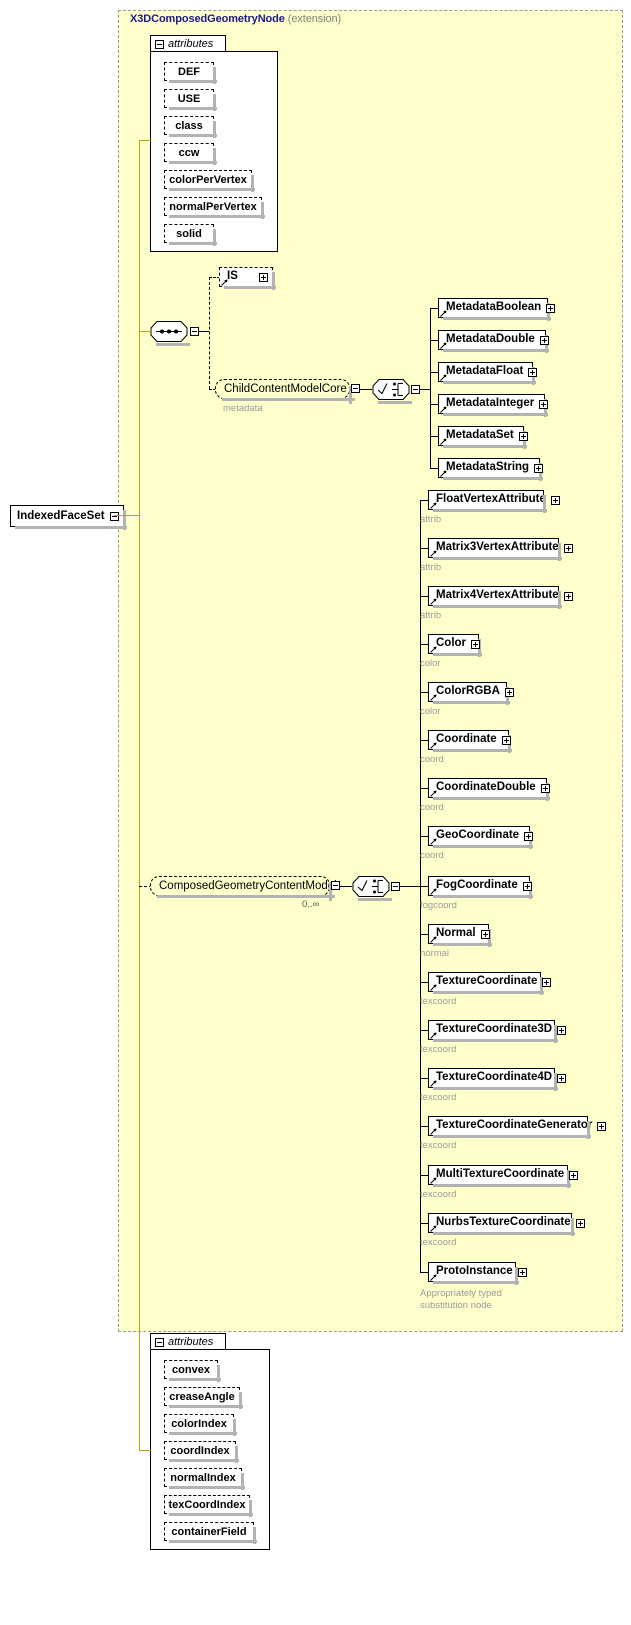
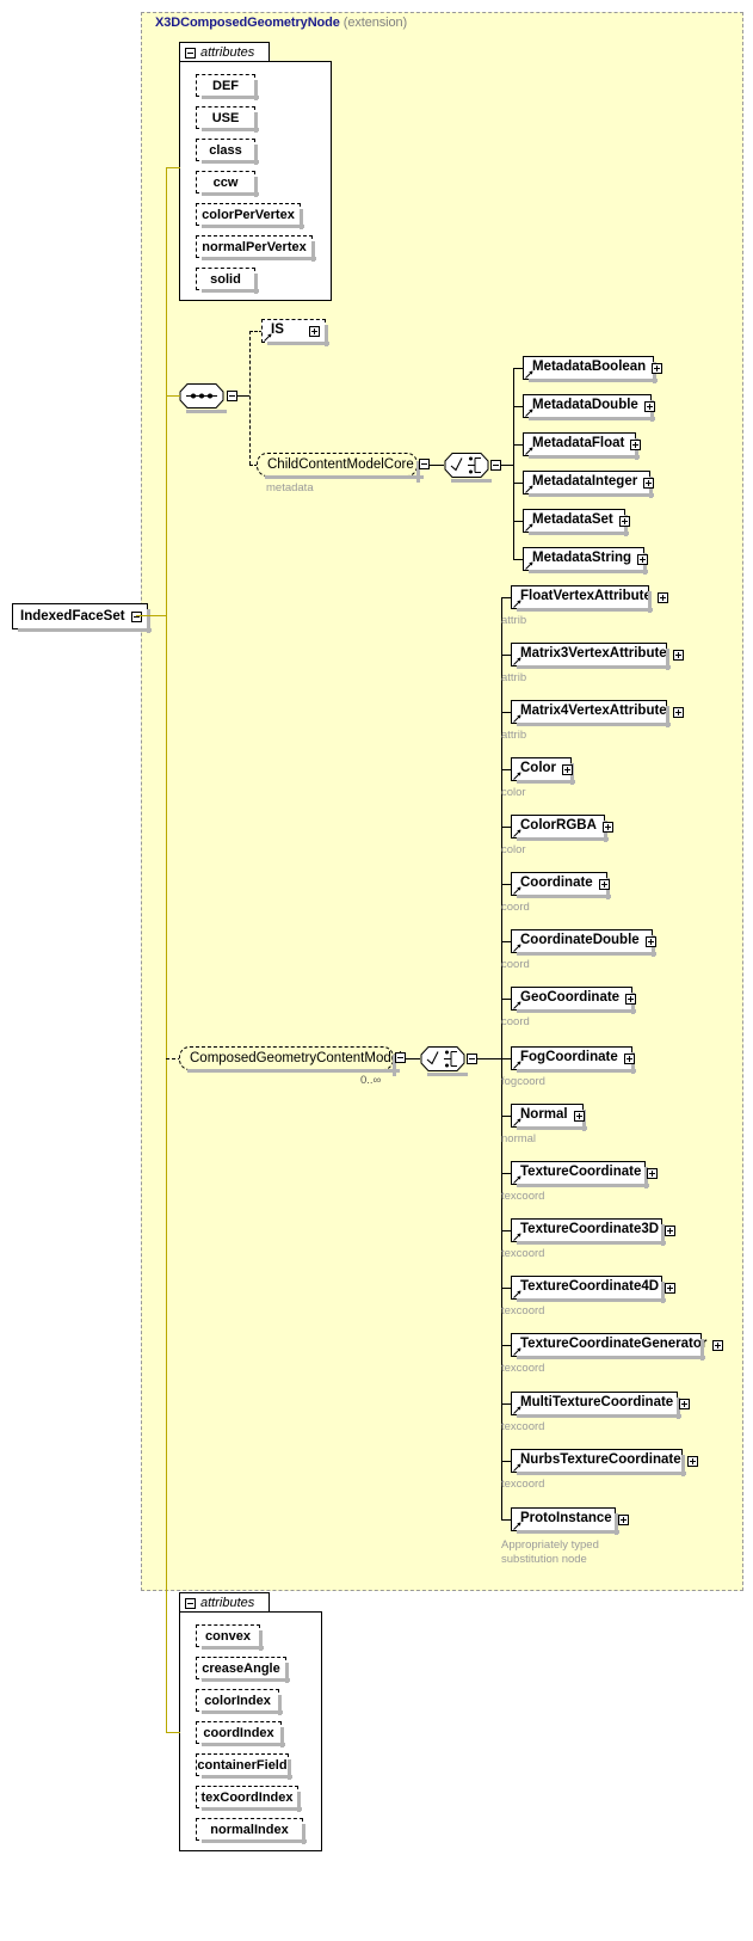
  X3DComposedGeometryNode (extension)
  IndexedFaceSet
  attributes
  DEF
  USE
  class
  ccw
  colorPerVertex
  normalPerVertex
  solid
  IS
  ChildContentModelCore
  metadata
  MetadataBoolean
  MetadataDouble
  MetadataFloat
  MetadataInteger
  MetadataSet
  MetadataString
  ComposedGeometryContentMod
  0..∞
  FloatVertexAttribut
  attrib
  Matrix3VertexAttribute
  attrib
  Matrix4VertexAttribute
  attrib
  Color
  color
  ColorRGBA
  color
  Coordinate
  coord
  CoordinateDouble
  coord
  GeoCoordinate
  coord
  FogCoordinate
  fogcoord
  Normal
  normal
  TextureCoordinate
  texcoord
  TextureCoordinate3D
  texcoord
  TextureCoordinate4D
  texcoord
  TextureCoordinateGenerator
  texcoord
  MultiTextureCoordinate
  texcoord
  NurbsTextureCoordinate
  texcoord
  ProtoInstance
  Appropriately typed
  substitution node
  attributes
  convex
  creaseAngle
  colorIndex
  coordIndex
- normalIndex
+ containerField
  texCoordIndex
- containerField
+ normalIndex
